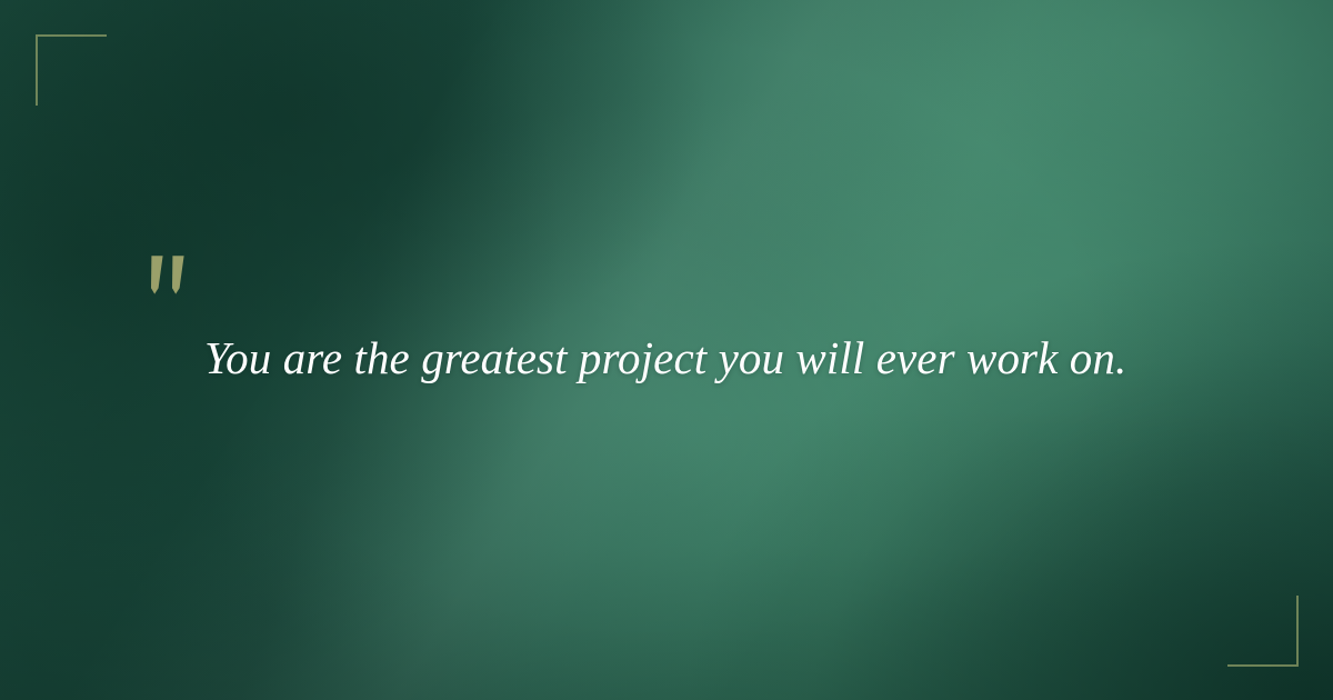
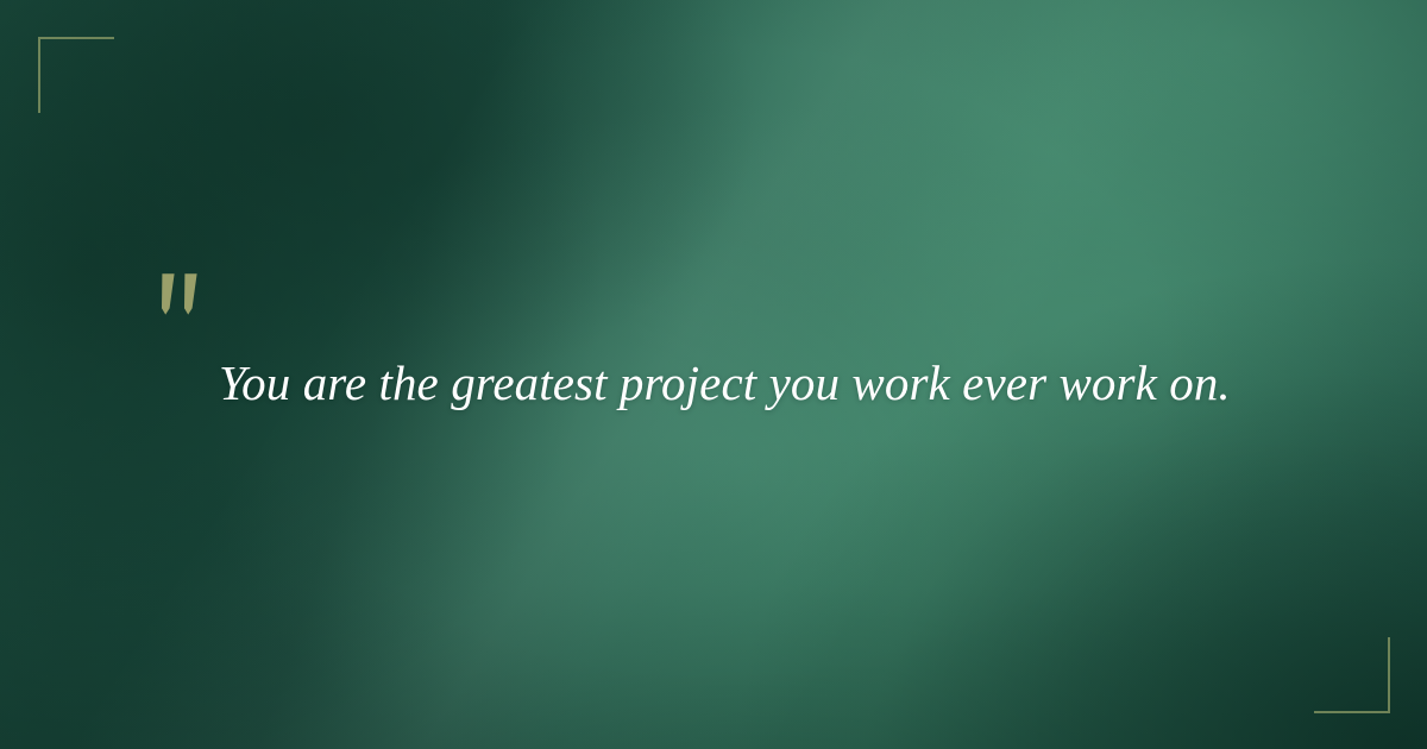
- You are the greatest project you will ever work on.
+ You are the greatest project you work ever work on.
